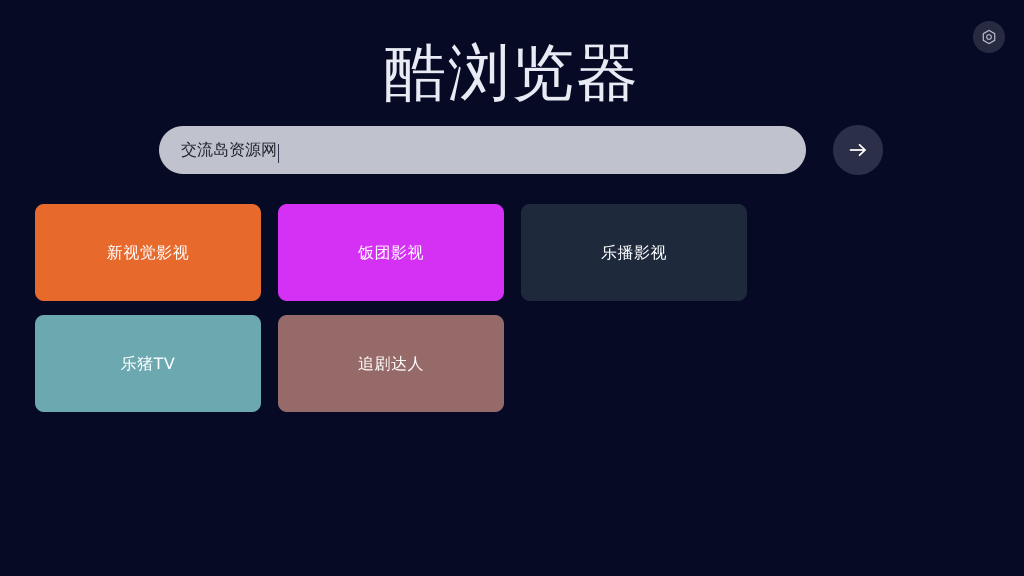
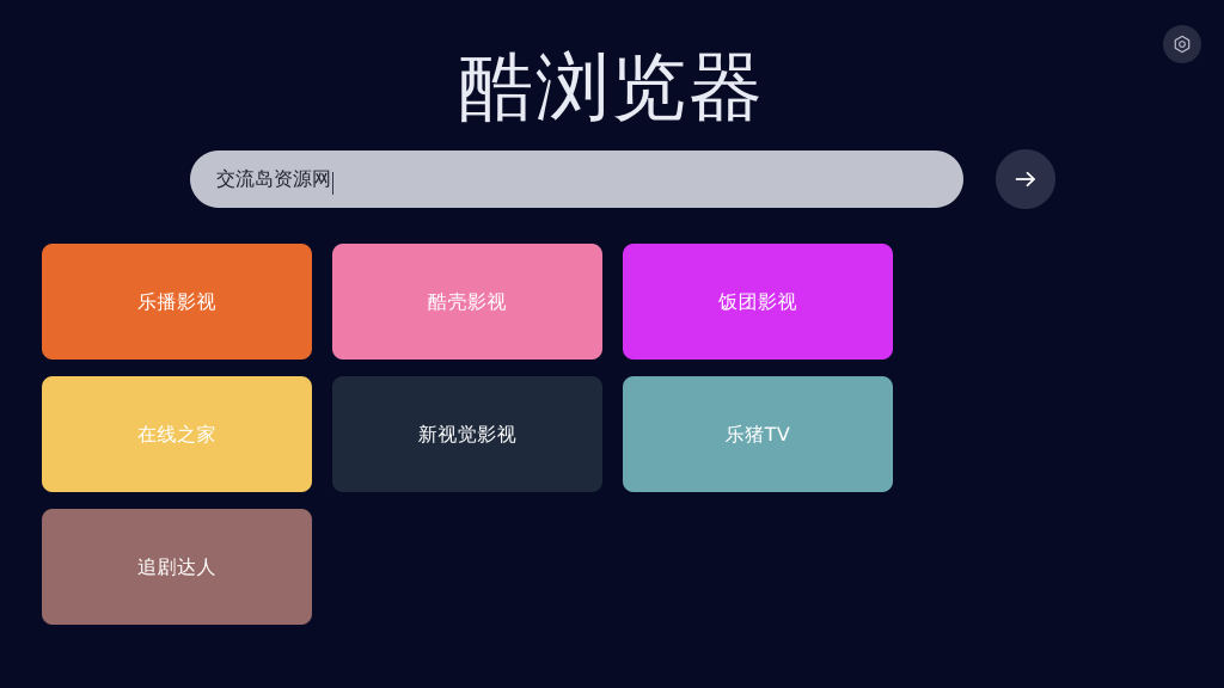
  酷浏览器
  交流岛资源网
- 新视觉影视
+ 乐播影视
+ 酷壳影视
  饭团影视
+ 在线之家
- 乐播影视
+ 新视觉影视
  乐猪TV
  追剧达人
